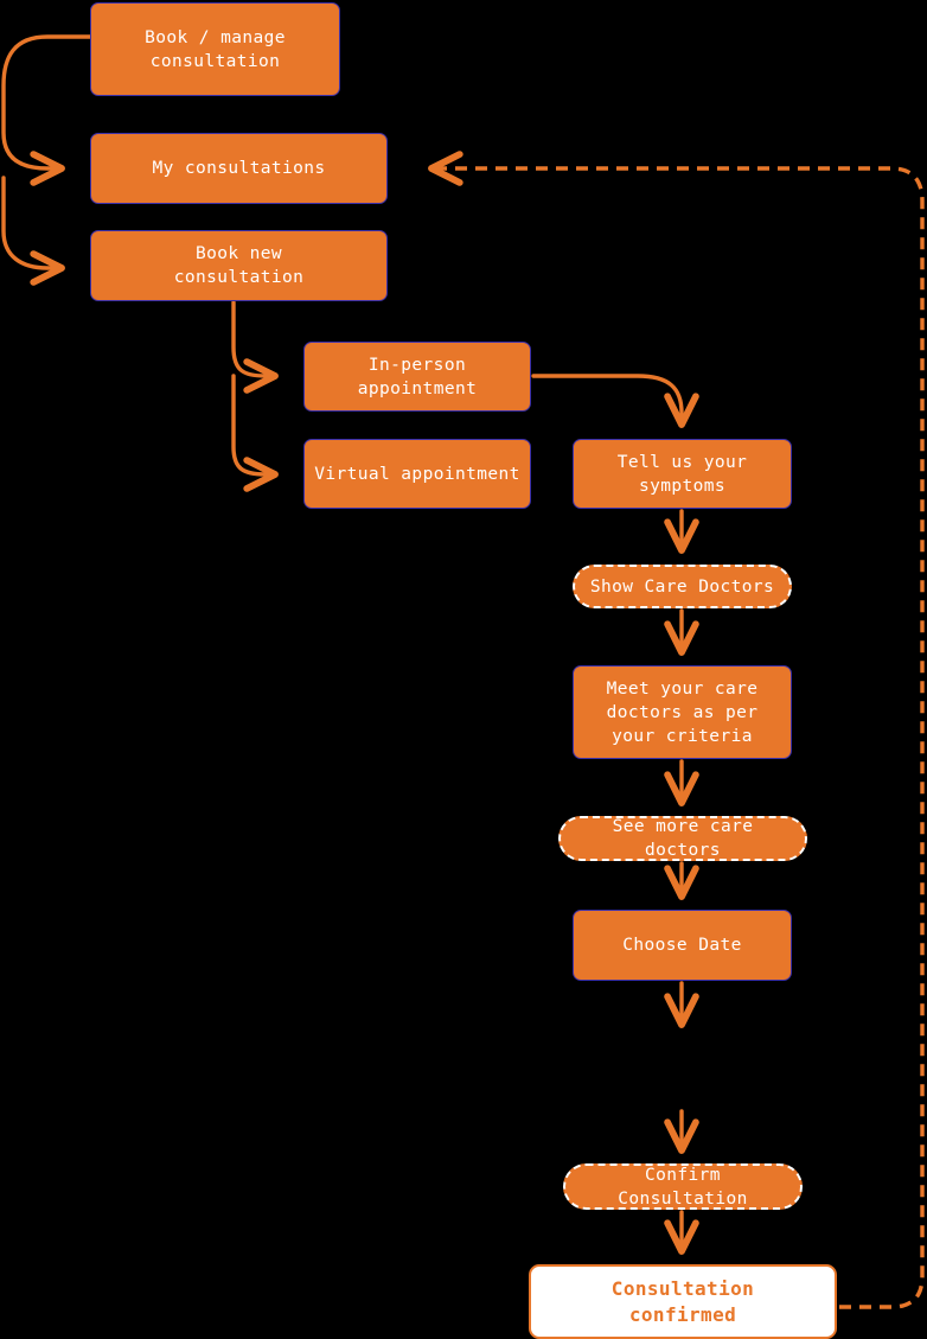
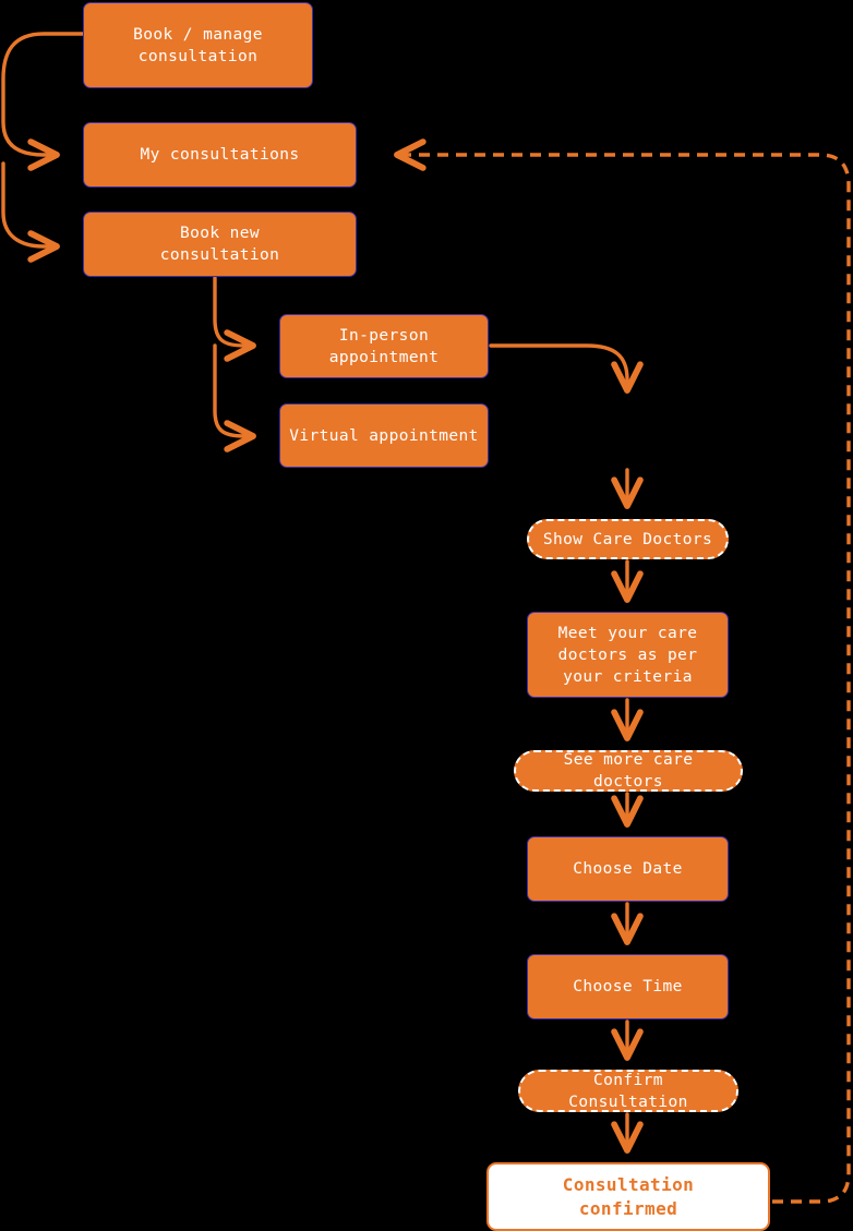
  Book / manage
  consultation
  My consultations
  Book new
  consultation
  In-person
  appointment
  Virtual appointment
- Tell us your
- symptoms
  Show Care Doctors
  Meet your care
  doctors as per
  your criteria
  See more care
  doctors
  Choose Date
+ Choose Time
  Confirm
  Consultation
  Consultation
  confirmed
